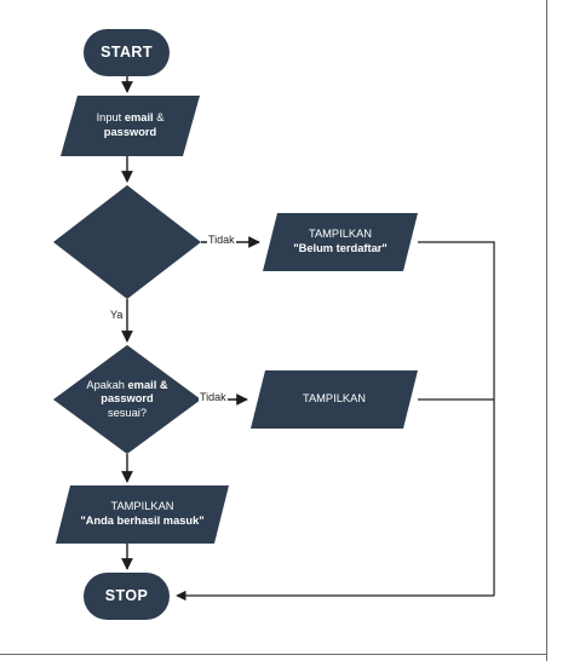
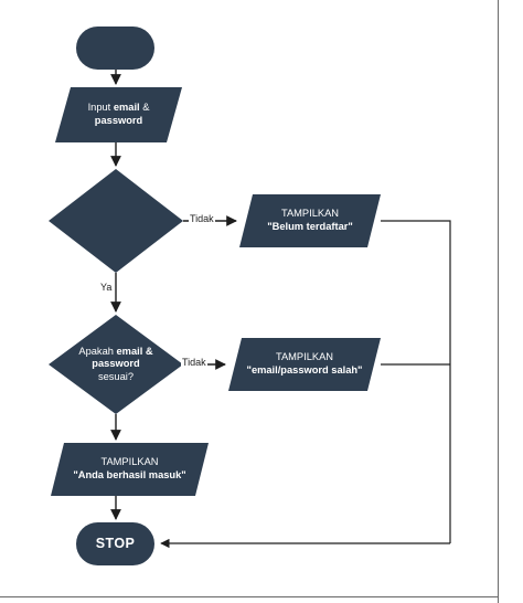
- START
  Input email &
  password
  TAMPILKAN
  "Belum terdaftar"
  Apakah email &
  password
  sesuai?
  TAMPILKAN
+ "email/password salah"
  TAMPILKAN
  "Anda berhasil masuk"
  STOP
  Tidak
  Ya
  Tidak
